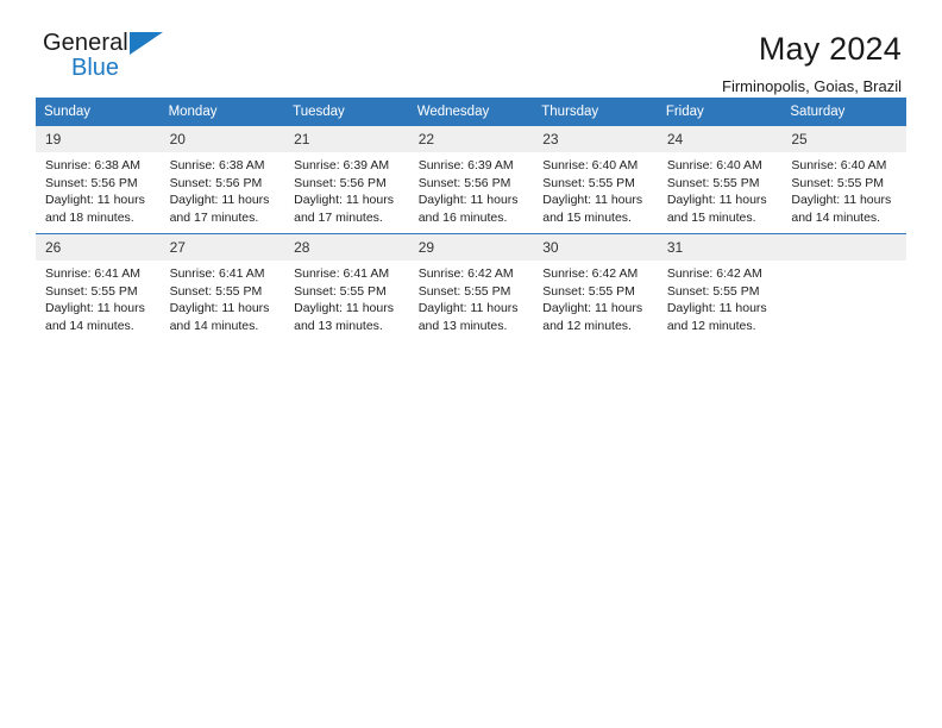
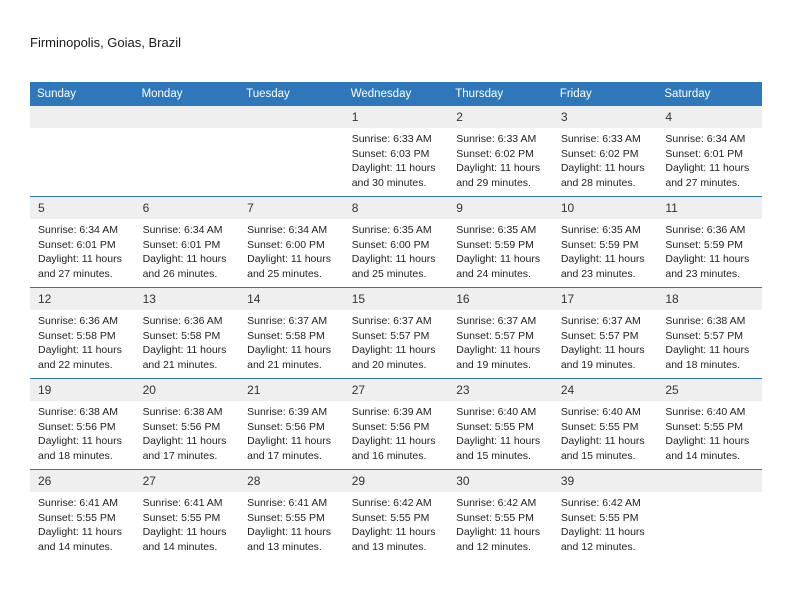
- General
- Blue
- May 2024
  Firminopolis, Goias, Brazil
  Sunday	Monday	Tuesday	Wednesday	Thursday	Friday	Saturday
+ 			1Sunrise: 6:33 AMSunset: 6:03 PMDaylight: 11 hoursand 30 minutes.	2Sunrise: 6:33 AMSunset: 6:02 PMDaylight: 11 hoursand 29 minutes.	3Sunrise: 6:33 AMSunset: 6:02 PMDaylight: 11 hoursand 28 minutes.	4Sunrise: 6:34 AMSunset: 6:01 PMDaylight: 11 hoursand 27 minutes.
+ 5Sunrise: 6:34 AMSunset: 6:01 PMDaylight: 11 hoursand 27 minutes.	6Sunrise: 6:34 AMSunset: 6:01 PMDaylight: 11 hoursand 26 minutes.	7Sunrise: 6:34 AMSunset: 6:00 PMDaylight: 11 hoursand 25 minutes.	8Sunrise: 6:35 AMSunset: 6:00 PMDaylight: 11 hoursand 25 minutes.	9Sunrise: 6:35 AMSunset: 5:59 PMDaylight: 11 hoursand 24 minutes.	10Sunrise: 6:35 AMSunset: 5:59 PMDaylight: 11 hoursand 23 minutes.	11Sunrise: 6:36 AMSunset: 5:59 PMDaylight: 11 hoursand 23 minutes.
+ 12Sunrise: 6:36 AMSunset: 5:58 PMDaylight: 11 hoursand 22 minutes.	13Sunrise: 6:36 AMSunset: 5:58 PMDaylight: 11 hoursand 21 minutes.	14Sunrise: 6:37 AMSunset: 5:58 PMDaylight: 11 hoursand 21 minutes.	15Sunrise: 6:37 AMSunset: 5:57 PMDaylight: 11 hoursand 20 minutes.	16Sunrise: 6:37 AMSunset: 5:57 PMDaylight: 11 hoursand 19 minutes.	17Sunrise: 6:37 AMSunset: 5:57 PMDaylight: 11 hoursand 19 minutes.	18Sunrise: 6:38 AMSunset: 5:57 PMDaylight: 11 hoursand 18 minutes.
- 19Sunrise: 6:38 AMSunset: 5:56 PMDaylight: 11 hoursand 18 minutes.	20Sunrise: 6:38 AMSunset: 5:56 PMDaylight: 11 hoursand 17 minutes.	21Sunrise: 6:39 AMSunset: 5:56 PMDaylight: 11 hoursand 17 minutes.	22Sunrise: 6:39 AMSunset: 5:56 PMDaylight: 11 hoursand 16 minutes.	23Sunrise: 6:40 AMSunset: 5:55 PMDaylight: 11 hoursand 15 minutes.	24Sunrise: 6:40 AMSunset: 5:55 PMDaylight: 11 hoursand 15 minutes.	25Sunrise: 6:40 AMSunset: 5:55 PMDaylight: 11 hoursand 14 minutes.
+ 19Sunrise: 6:38 AMSunset: 5:56 PMDaylight: 11 hoursand 18 minutes.	20Sunrise: 6:38 AMSunset: 5:56 PMDaylight: 11 hoursand 17 minutes.	21Sunrise: 6:39 AMSunset: 5:56 PMDaylight: 11 hoursand 17 minutes.	27Sunrise: 6:39 AMSunset: 5:56 PMDaylight: 11 hoursand 16 minutes.	23Sunrise: 6:40 AMSunset: 5:55 PMDaylight: 11 hoursand 15 minutes.	24Sunrise: 6:40 AMSunset: 5:55 PMDaylight: 11 hoursand 15 minutes.	25Sunrise: 6:40 AMSunset: 5:55 PMDaylight: 11 hoursand 14 minutes.
- 26Sunrise: 6:41 AMSunset: 5:55 PMDaylight: 11 hoursand 14 minutes.	27Sunrise: 6:41 AMSunset: 5:55 PMDaylight: 11 hoursand 14 minutes.	28Sunrise: 6:41 AMSunset: 5:55 PMDaylight: 11 hoursand 13 minutes.	29Sunrise: 6:42 AMSunset: 5:55 PMDaylight: 11 hoursand 13 minutes.	30Sunrise: 6:42 AMSunset: 5:55 PMDaylight: 11 hoursand 12 minutes.	31Sunrise: 6:42 AMSunset: 5:55 PMDaylight: 11 hoursand 12 minutes.
+ 26Sunrise: 6:41 AMSunset: 5:55 PMDaylight: 11 hoursand 14 minutes.	27Sunrise: 6:41 AMSunset: 5:55 PMDaylight: 11 hoursand 14 minutes.	28Sunrise: 6:41 AMSunset: 5:55 PMDaylight: 11 hoursand 13 minutes.	29Sunrise: 6:42 AMSunset: 5:55 PMDaylight: 11 hoursand 13 minutes.	30Sunrise: 6:42 AMSunset: 5:55 PMDaylight: 11 hoursand 12 minutes.	39Sunrise: 6:42 AMSunset: 5:55 PMDaylight: 11 hoursand 12 minutes.
